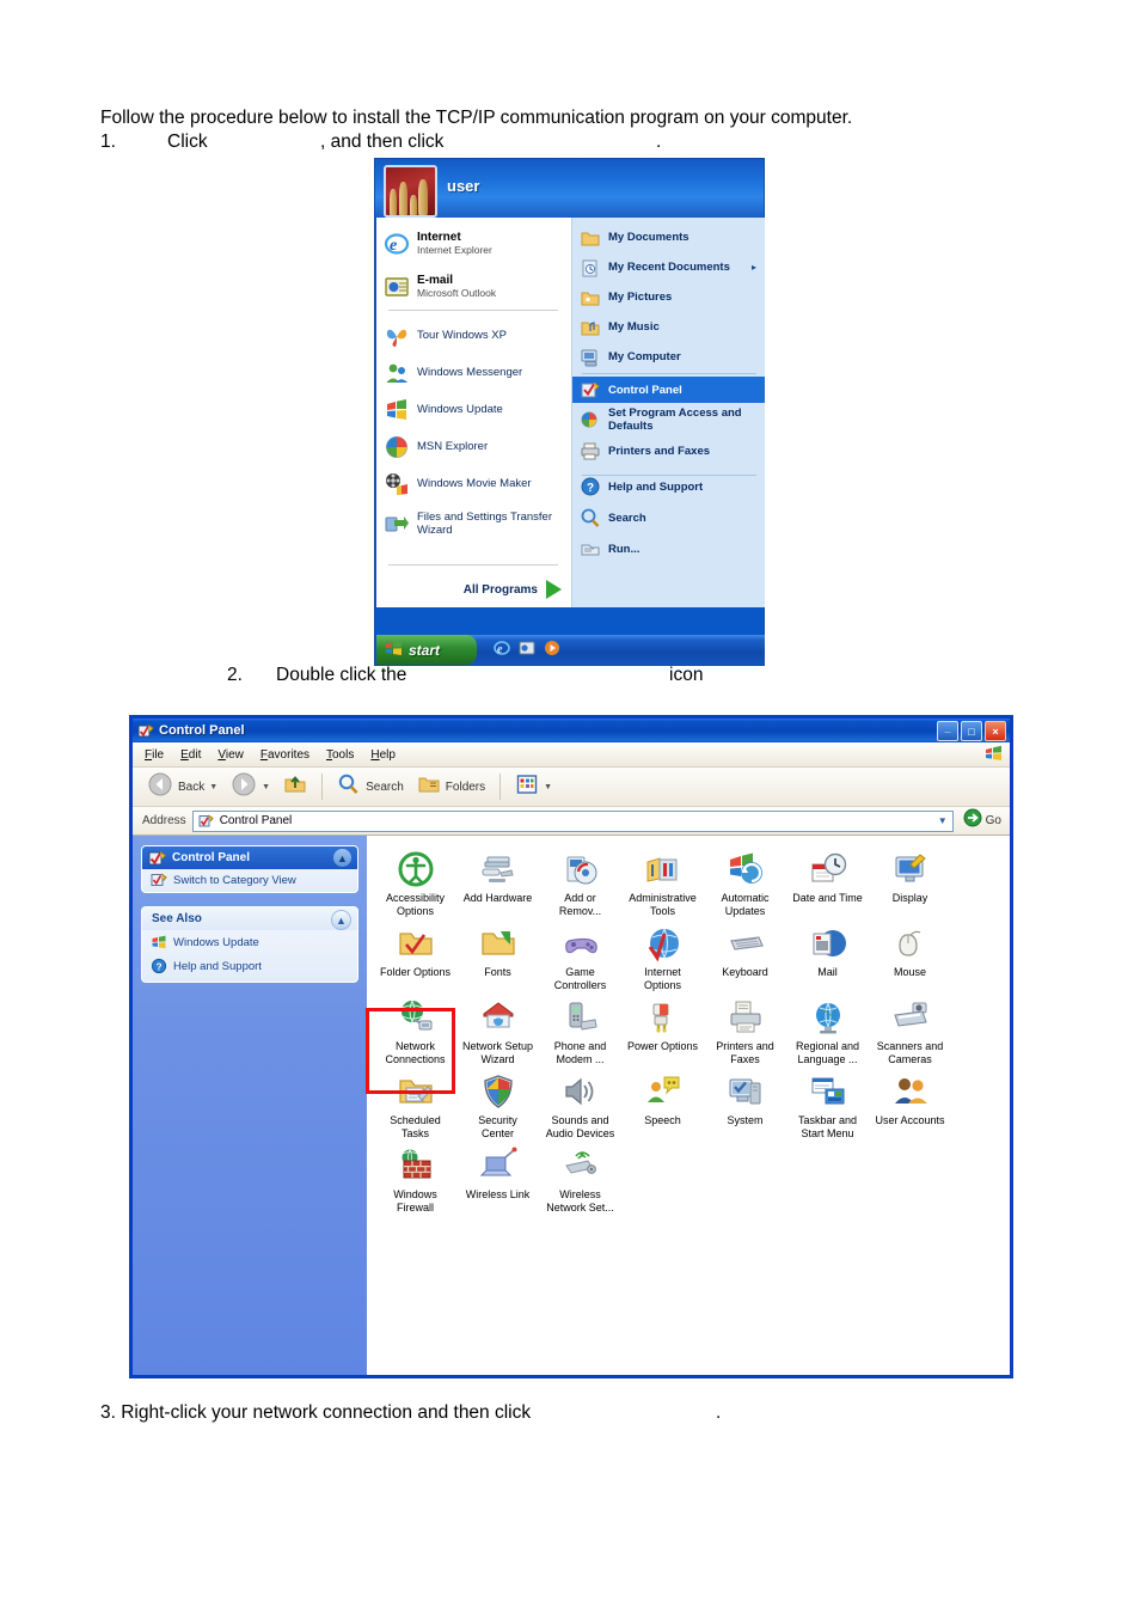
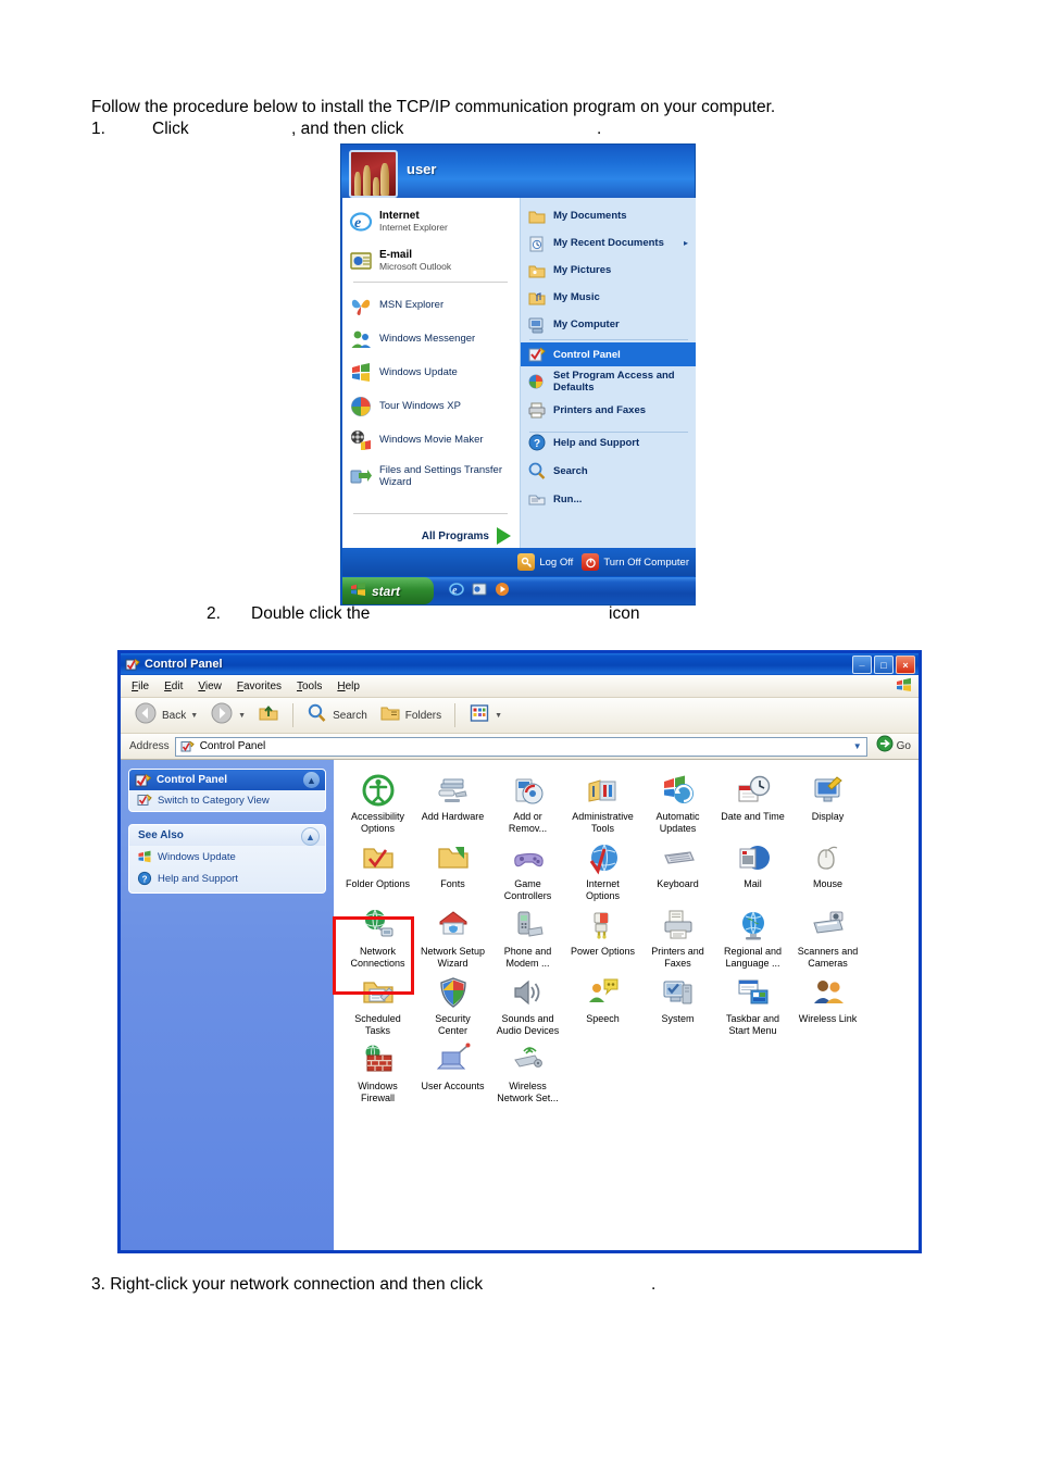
  Follow the procedure below to install the TCP/IP communication program on your computer.
  1.
  Click
  , and then click
  .
  2.
  Double click the
  icon
  3. Right-click your network connection and then click
  .
  user
  e
  Internet
  Internet Explorer
  E-mail
  Microsoft Outlook
- Tour Windows XP
+ MSN Explorer
  Windows Messenger
  Windows Update
- MSN Explorer
+ Tour Windows XP
  Windows Movie Maker
  Files and Settings Transfer
  Wizard
  All Programs
  My Documents
  My Recent Documents
  ▸
  My Pictures
  My Music
  My Computer
  Control Panel
  Set Program Access and
  Defaults
  Printers and Faxes
  ?
  Help and Support
  Search
  Run...
+ Log Off
+ Turn Off Computer
  start
  e
  Control Panel
  _
  □
  ×
  File
  Edit
  View
  Favorites
  Tools
  Help
  Back
  Search
  Folders
  Address
  Control Panel
  ▼
  Go
  Control Panel
  ▲
  Switch to Category View
  See Also
  ▲
  Windows Update
  ?
  Help and Support
  Accessibility
  Options
  Add Hardware
  Add or
  Remov...
  Administrative
  Tools
  Automatic
  Updates
  Date and Time
  Display
  Folder Options
  Fonts
  Game
  Controllers
  Internet
  Options
  Keyboard
  Mail
  Mouse
  Network
  Connections
  Network Setup
  Wizard
  Phone and
  Modem ...
  Power Options
  Printers and
  Faxes
  Regional and
  Language ...
  Scanners and
  Cameras
  Scheduled
  Tasks
  Security
  Center
  Sounds and
  Audio Devices
  Speech
  System
  Taskbar and
  Start Menu
- User Accounts
+ Wireless Link
  Windows
  Firewall
- Wireless Link
+ User Accounts
  Wireless
  Network Set...
